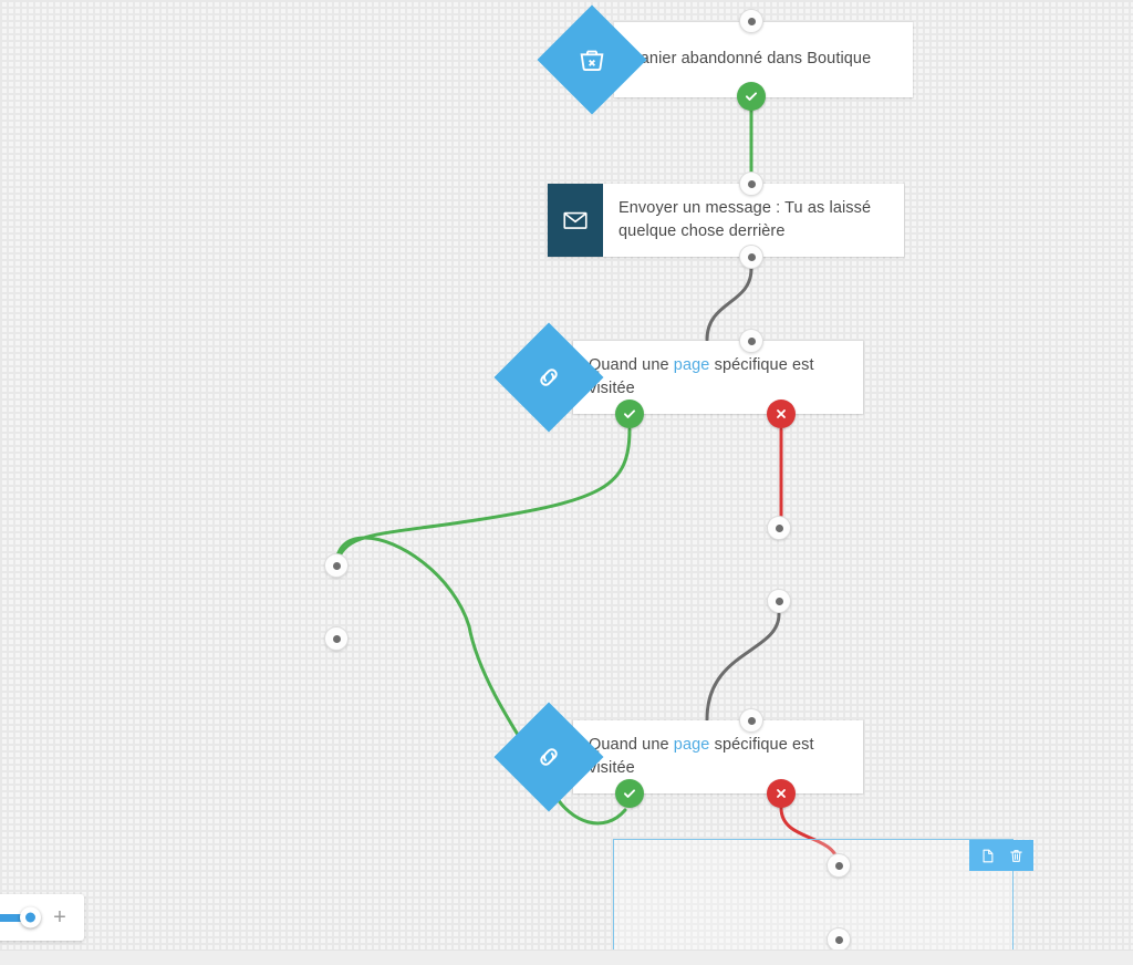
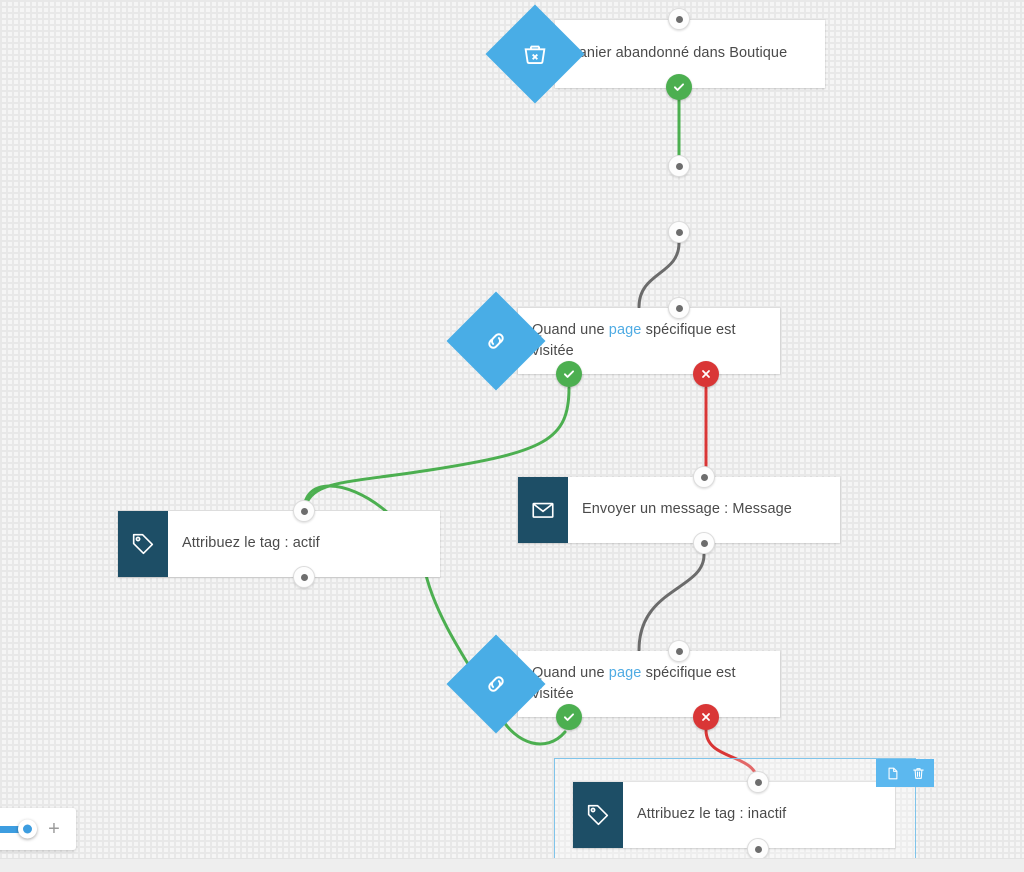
  nier abandonné dans Boutique
- Envoyer un message : Tu as laissé
- quelque chose derrière
  Quand une page spécifique est visitée
+ Attribuez le tag : actif
+ Envoyer un message : Message
  Quand une page spécifique est visitée
+ Attribuez le tag : inactif
  +
